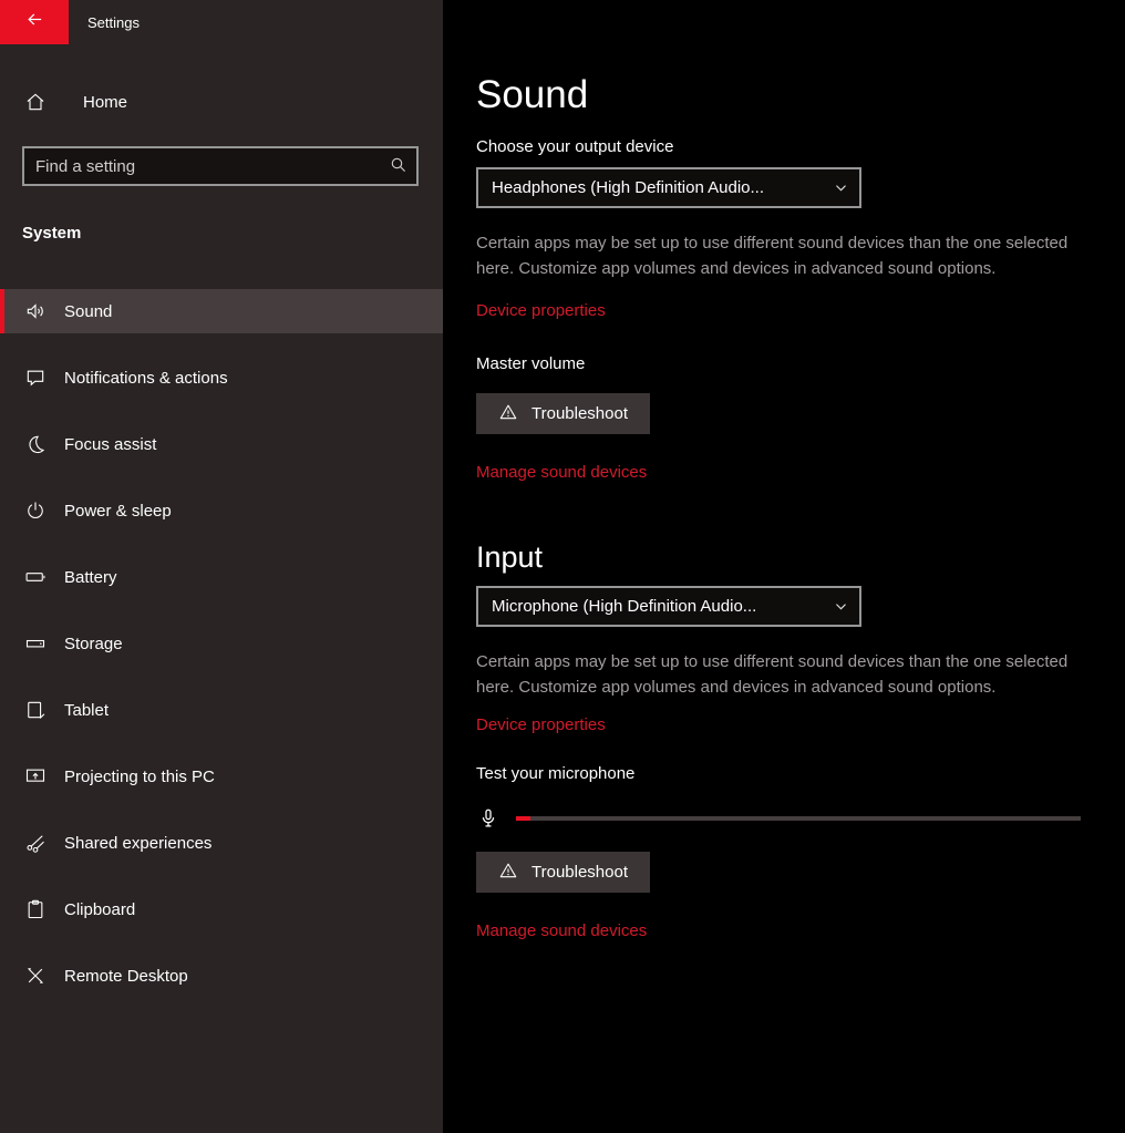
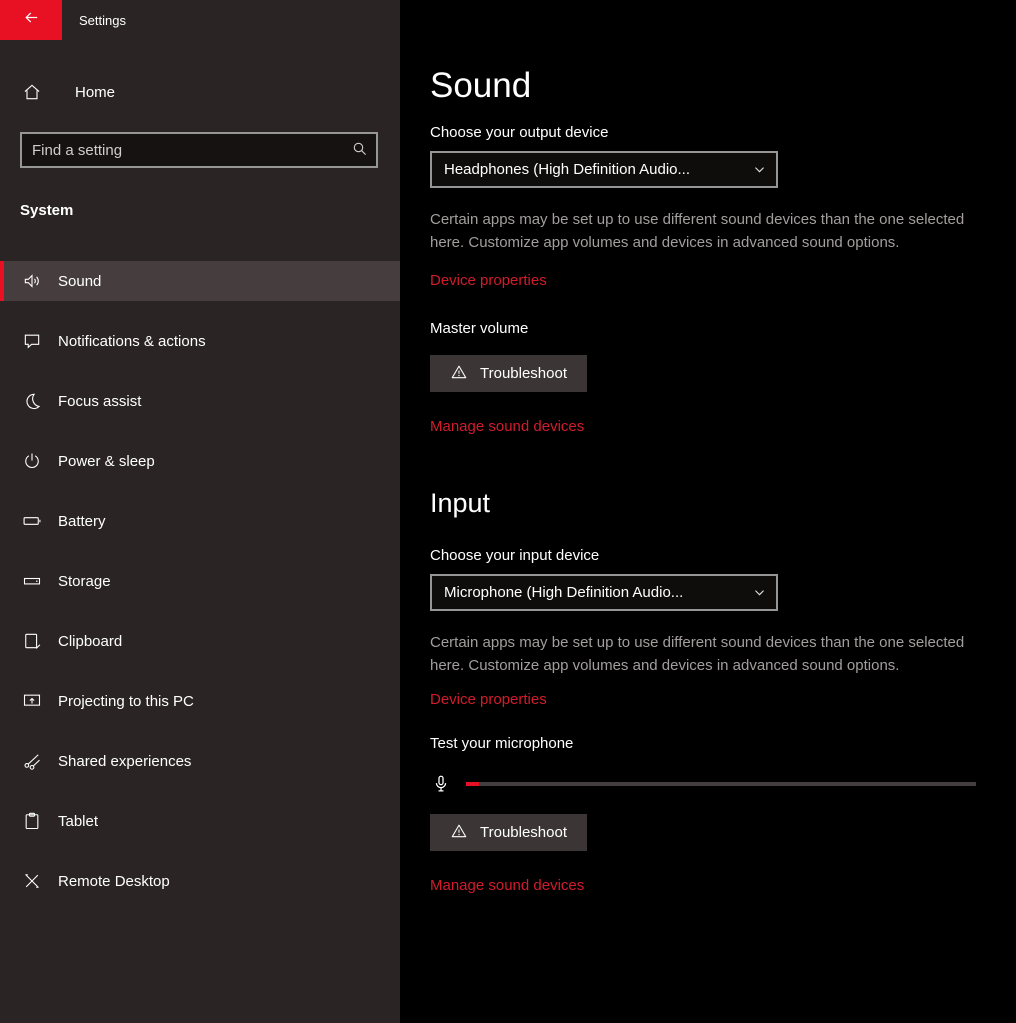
  Settings
  Home
  Find a setting
  System
  Sound
  Notifications & actions
  Focus assist
  Power & sleep
  Battery
  Storage
- Tablet
+ Clipboard
  Projecting to this PC
  Shared experiences
- Clipboard
+ Tablet
  Remote Desktop
  Sound
  Choose your output device
  Headphones (High Definition Audio...
  Certain apps may be set up to use different sound devices than the one selected here. Customize app volumes and devices in advanced sound options.
  Device properties
  Master volume
  Troubleshoot
  Manage sound devices
  Input
+ Choose your input device
  Microphone (High Definition Audio...
  Certain apps may be set up to use different sound devices than the one selected here. Customize app volumes and devices in advanced sound options.
  Device properties
  Test your microphone
  Troubleshoot
  Manage sound devices
